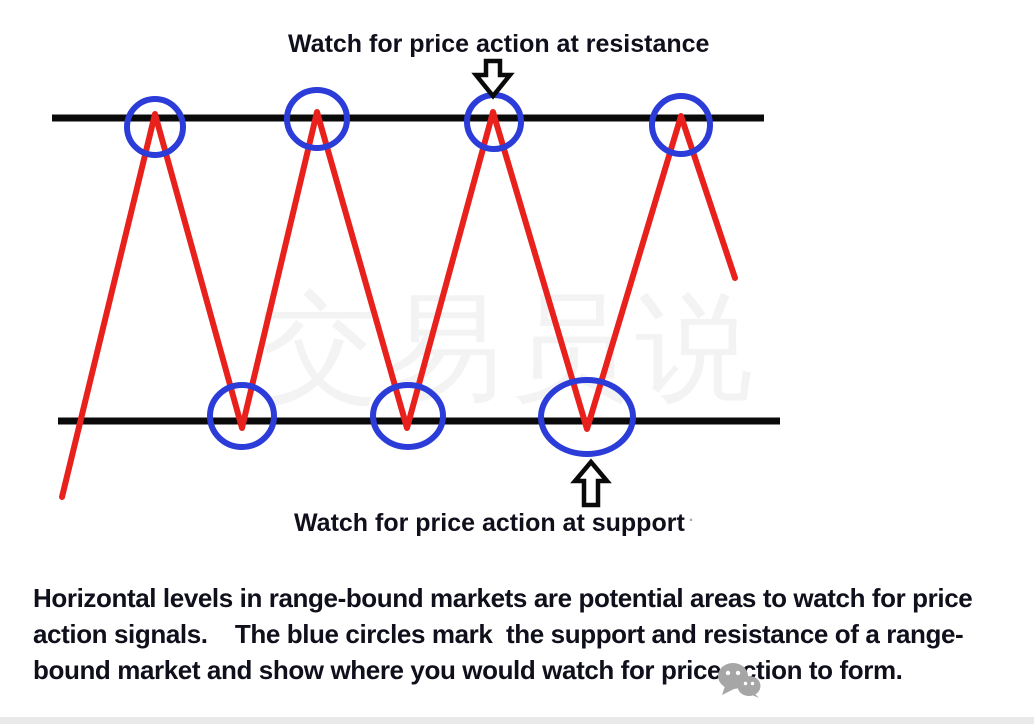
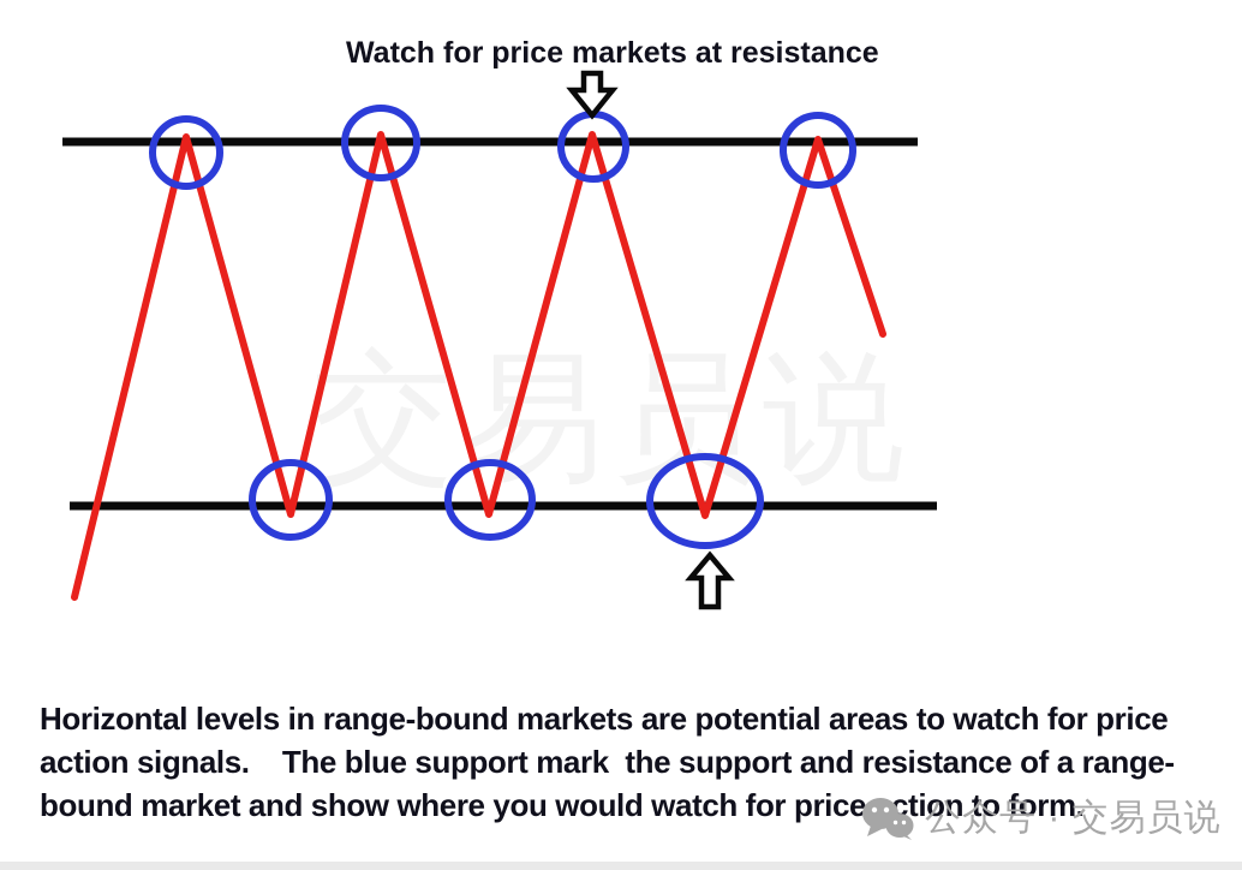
  交易员说
- Watch for price action at resistance
+ Watch for price markets at resistance
- Watch for price action at support ·
  Horizontal levels in range-bound markets are potential areas to watch for price
- action signals. The blue circles mark the support and resistance of a range-
+ action signals. The blue support mark the support and resistance of a range-
  bound market and show where you would watch for pricection to form.
+ 公众号 · 交易员说
